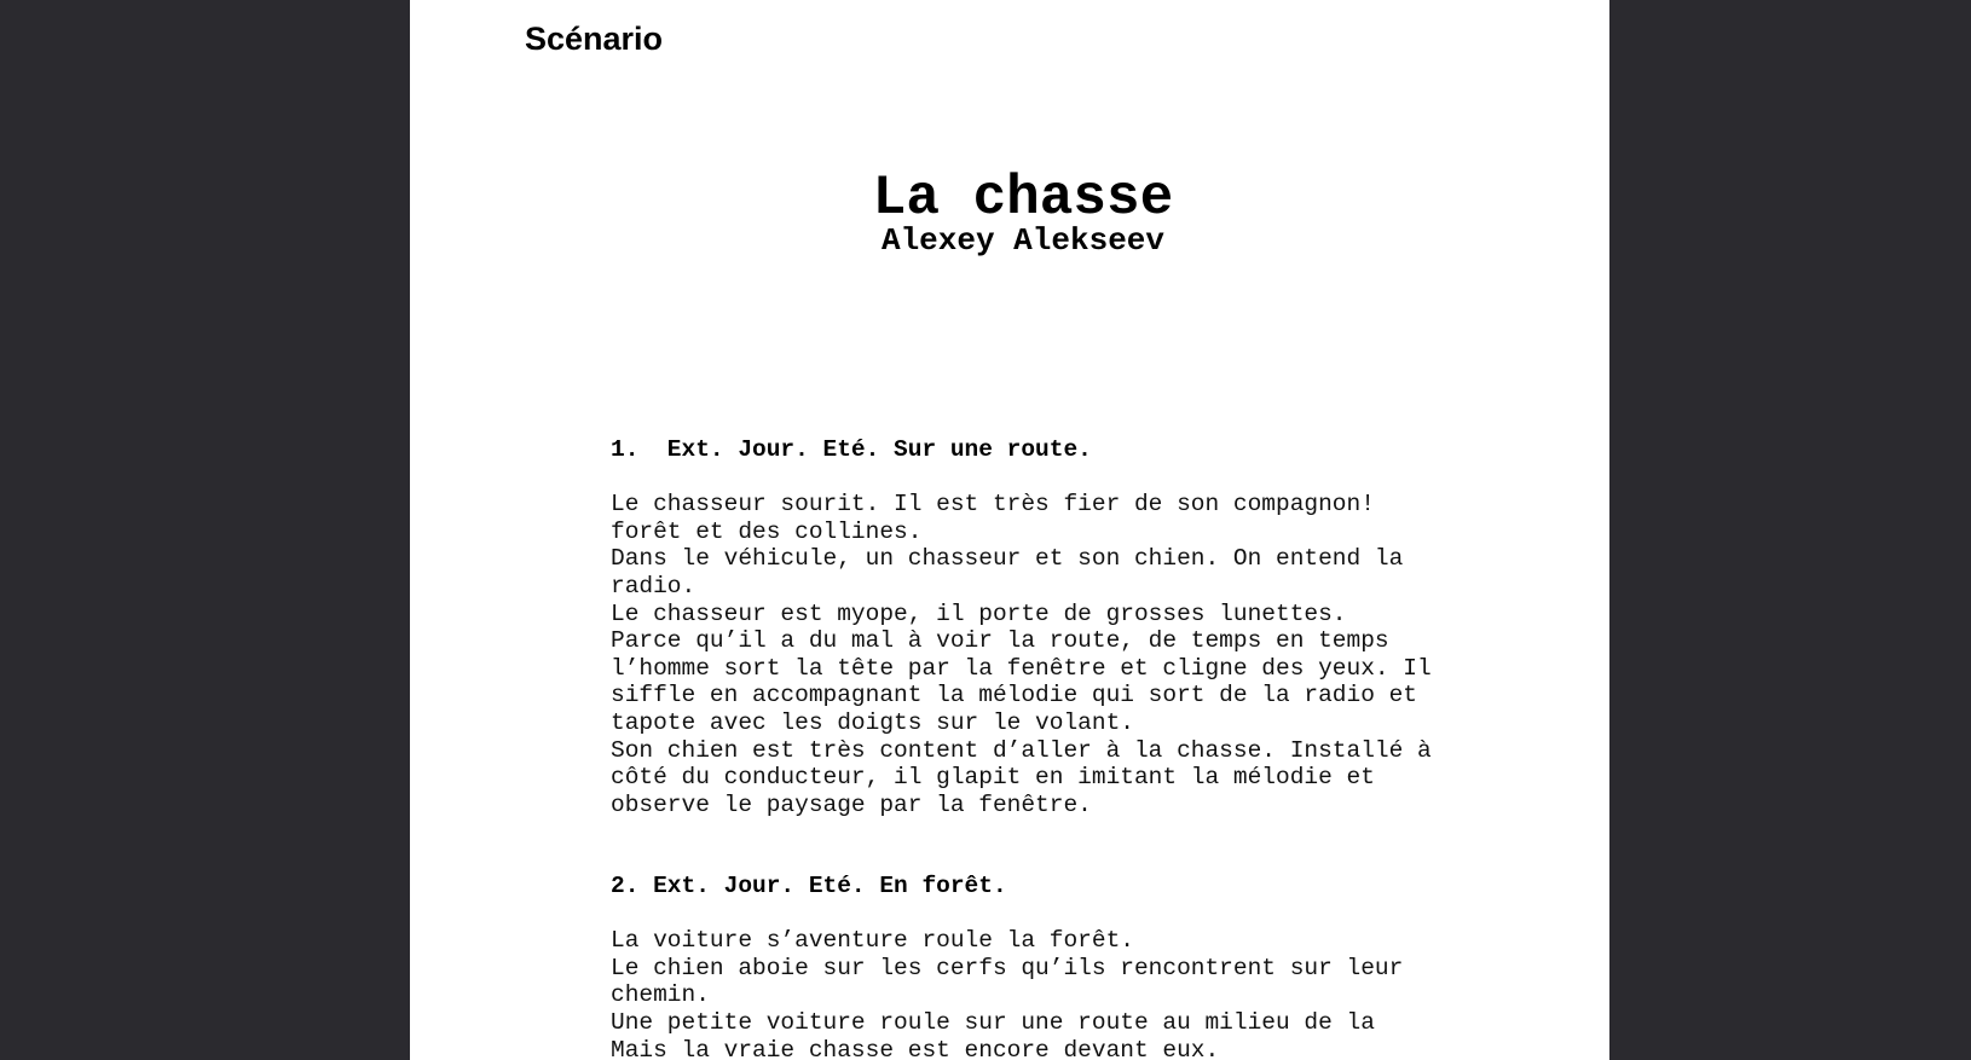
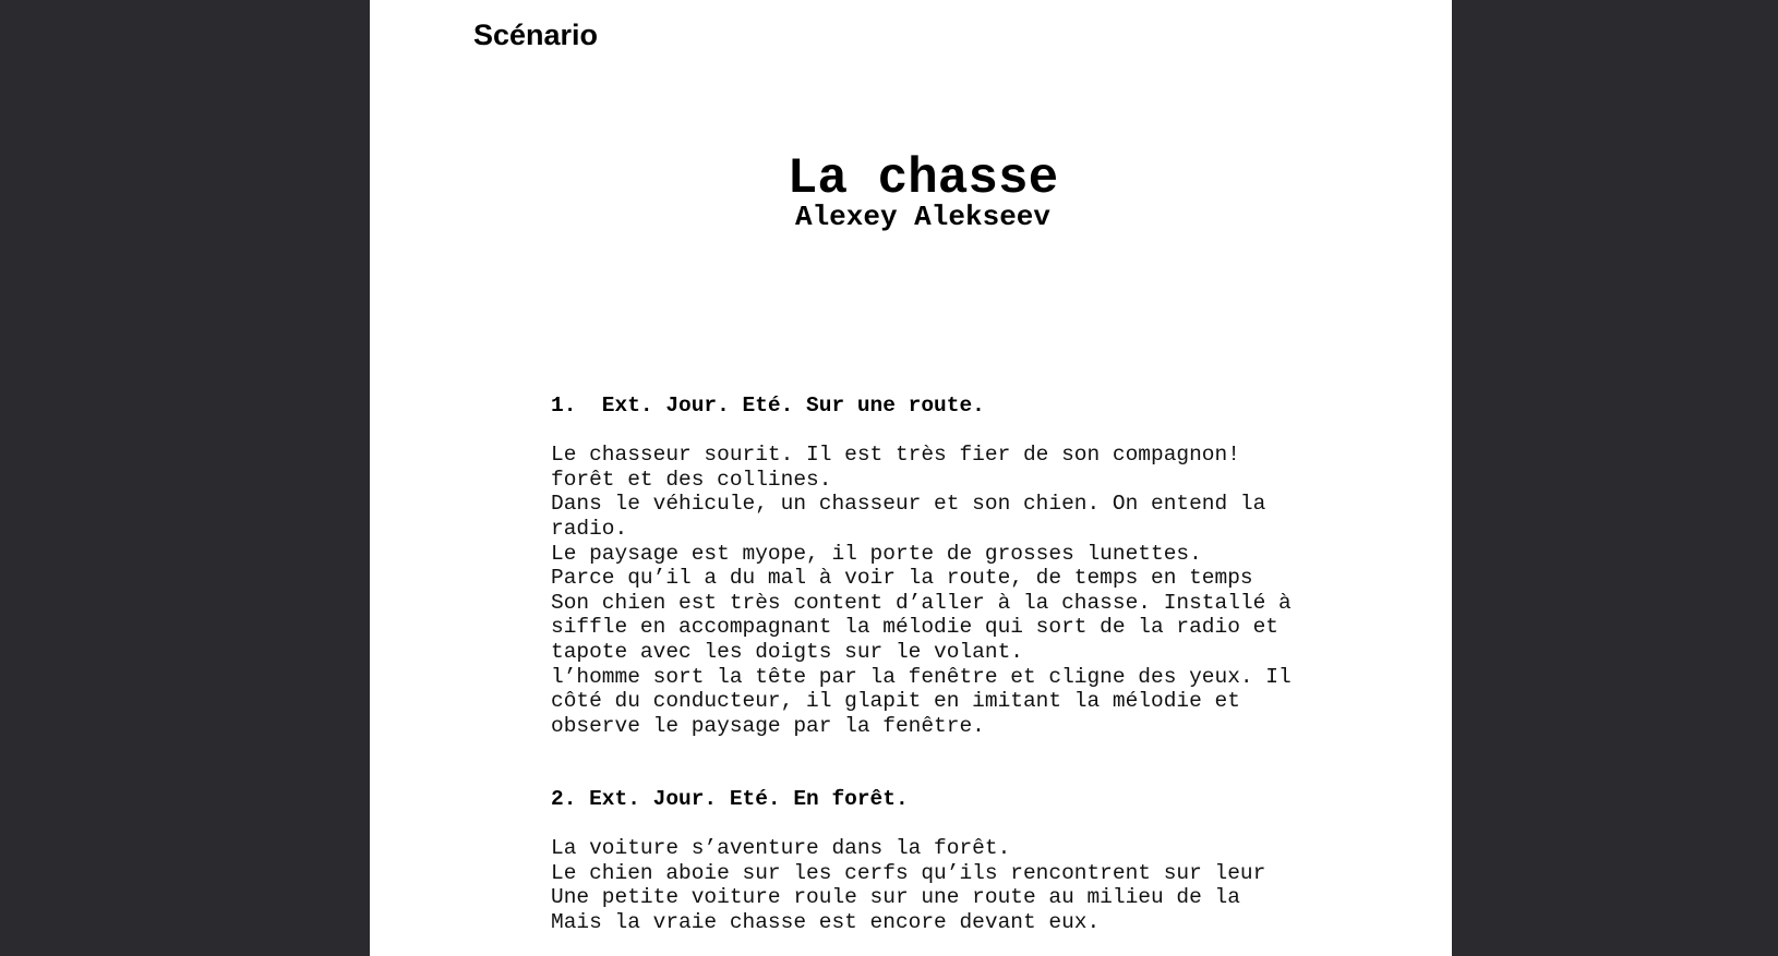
  Scénario
  La chasse
  Alexey Alekseev
  1. Ext. Jour. Eté. Sur une route.
  Le chasseur sourit. Il est très fier de son compagnon!
  forêt et des collines.
  Dans le véhicule, un chasseur et son chien. On entend la
  radio.
- Le chasseur est myope, il porte de grosses lunettes.
+ Le paysage est myope, il porte de grosses lunettes.
  Parce qu’il a du mal à voir la route, de temps en temps
- l’homme sort la tête par la fenêtre et cligne des yeux. Il
+ Son chien est très content d’aller à la chasse. Installé à
  siffle en accompagnant la mélodie qui sort de la radio et
  tapote avec les doigts sur le volant.
- Son chien est très content d’aller à la chasse. Installé à
+ l’homme sort la tête par la fenêtre et cligne des yeux. Il
  côté du conducteur, il glapit en imitant la mélodie et
  observe le paysage par la fenêtre.
  2. Ext. Jour. Eté. En forêt.
- La voiture s’aventure roule la forêt.
+ La voiture s’aventure dans la forêt.
  Le chien aboie sur les cerfs qu’ils rencontrent sur leur
- chemin.
  Une petite voiture roule sur une route au milieu de la
  Mais la vraie chasse est encore devant eux.
